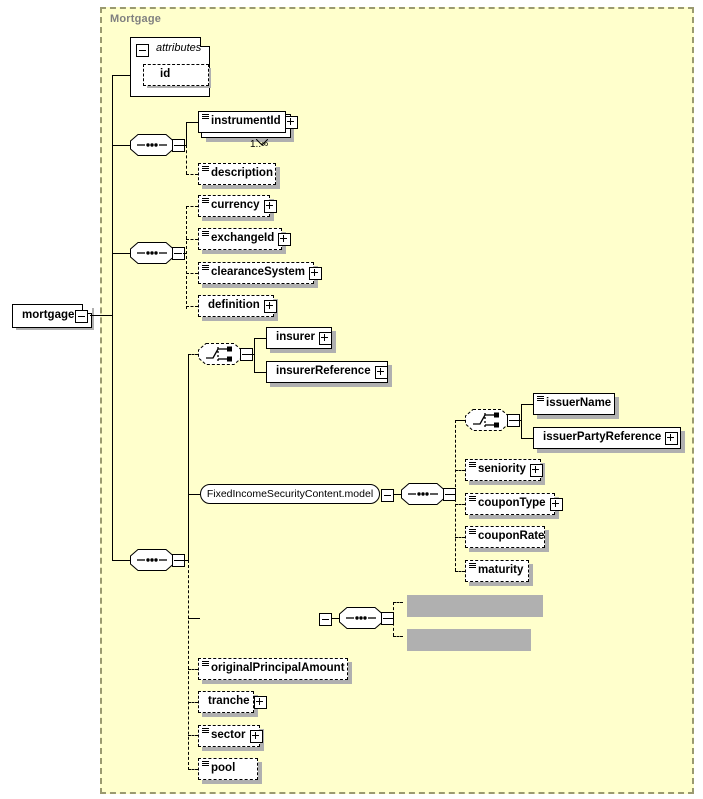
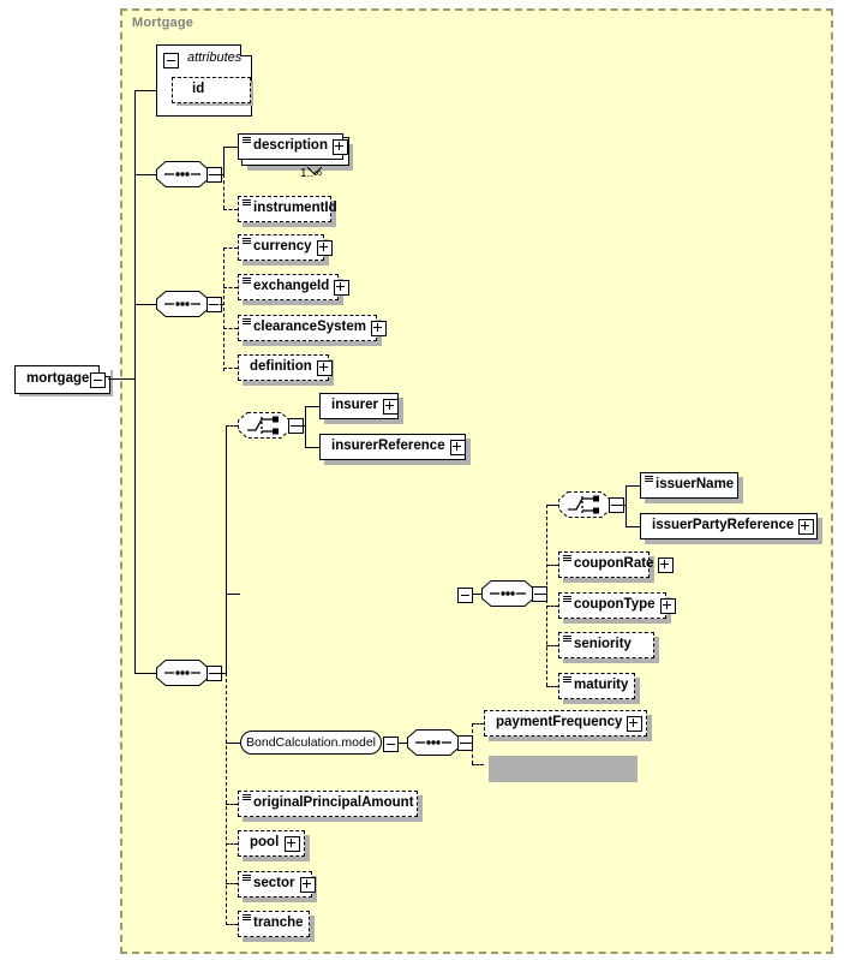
  Mortgage
  mortgage
  attributes
  id
- instrumentId
+ description
  1..∞
- description
+ instrumentId
  currency
  exchangeId
  clearanceSystem
  definition
  insurer
  insurerReference
- FixedIncomeSecurityContent.model
  issuerName
  issuerPartyReference
- seniority
+ couponRate
  couponType
- couponRate
+ seniority
  maturity
+ BondCalculation.model
+ paymentFrequency
  originalPrincipalAmount
- tranche
+ pool
  sector
- pool
+ tranche
